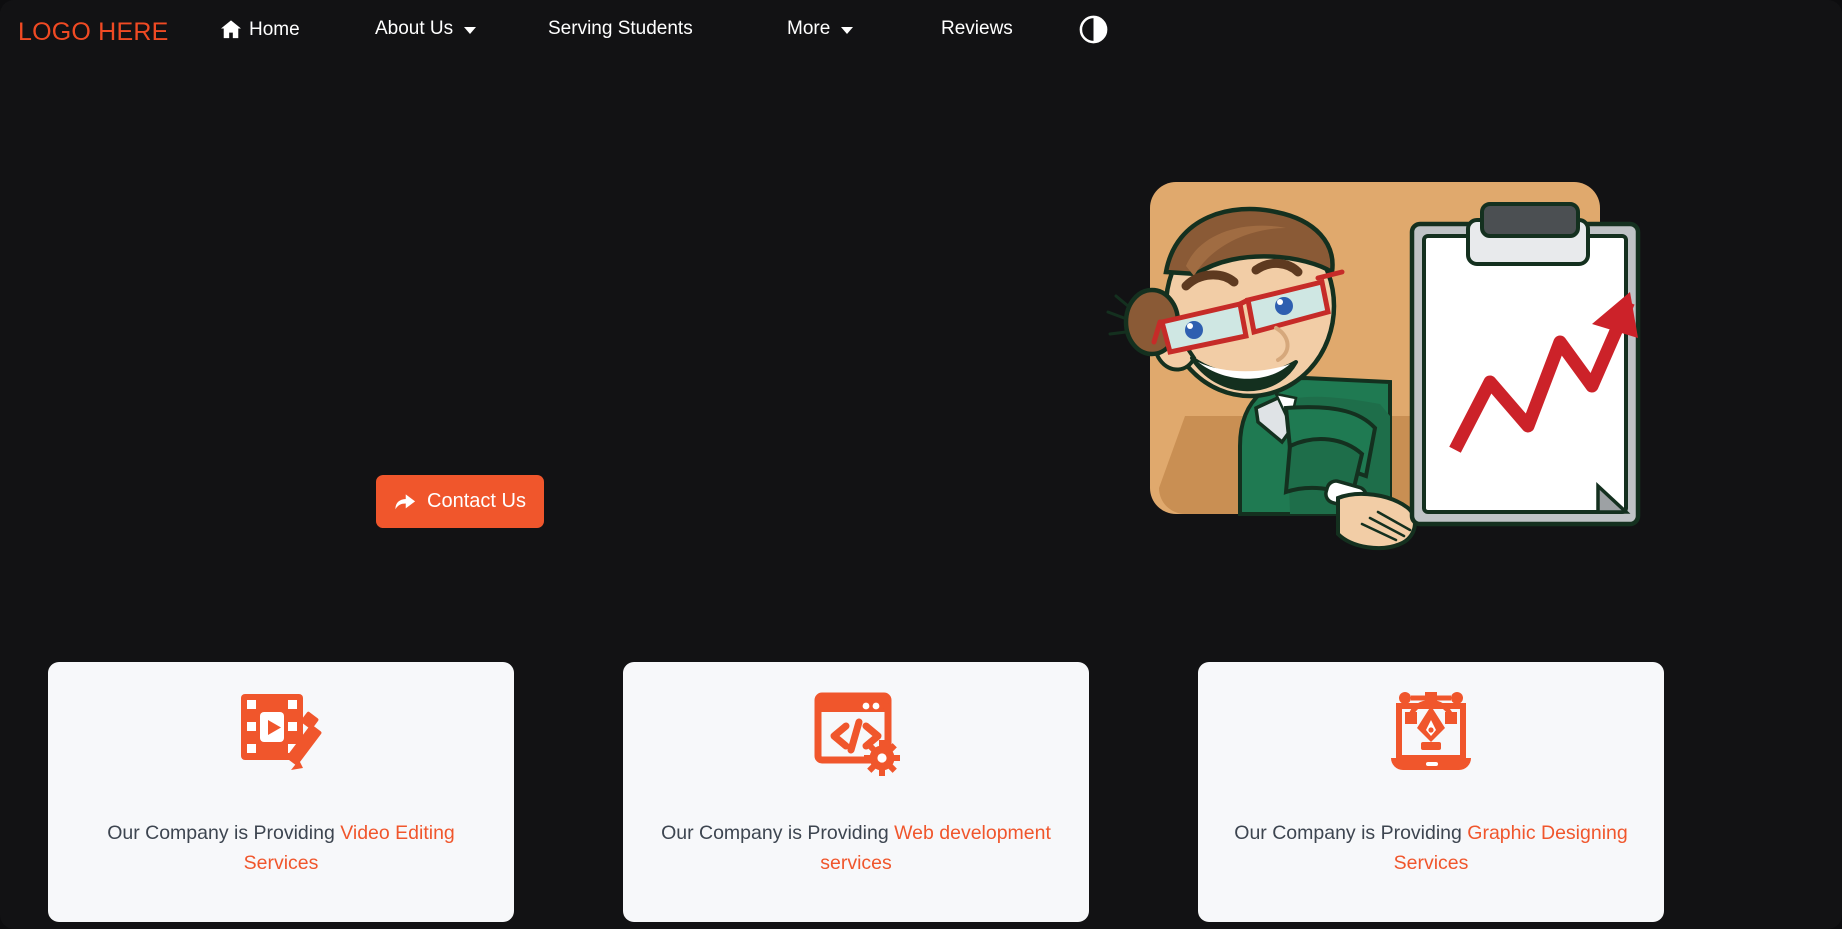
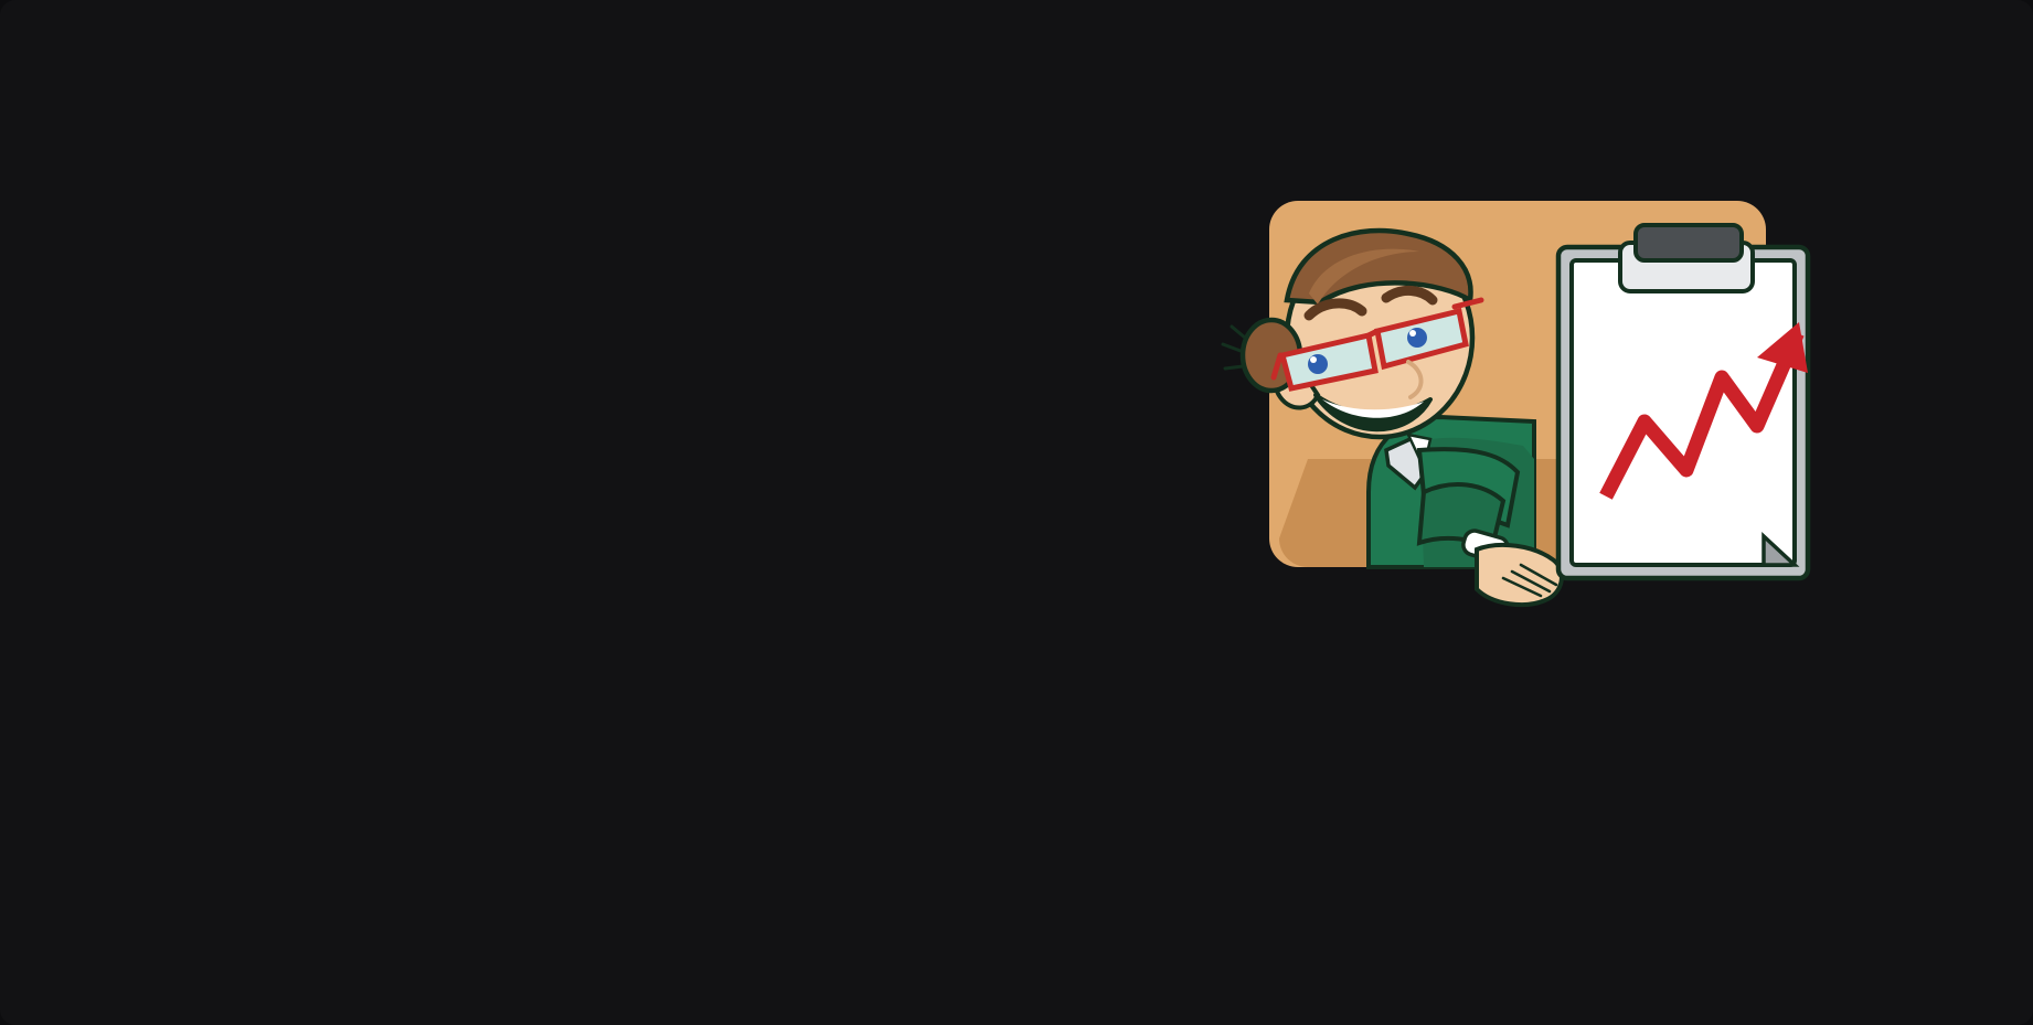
- LOGO HERE
- Home
- About Us
- Serving Students
- More
- Reviews
- Contact Us
- Our Company is Providing Video Editing Services
- Our Company is Providing Web development services
- Our Company is Providing Graphic Designing Services
